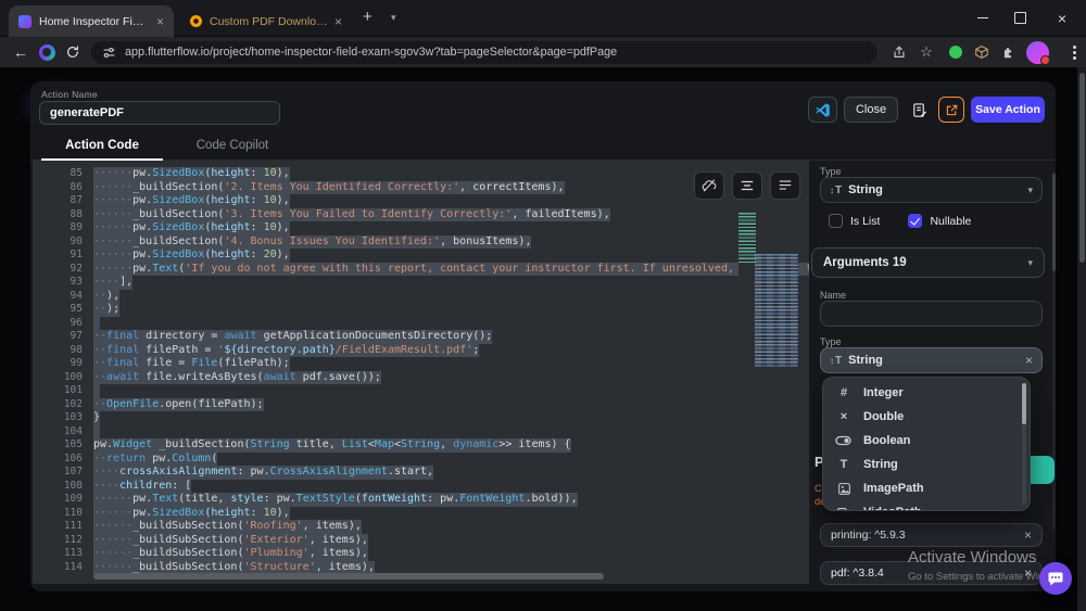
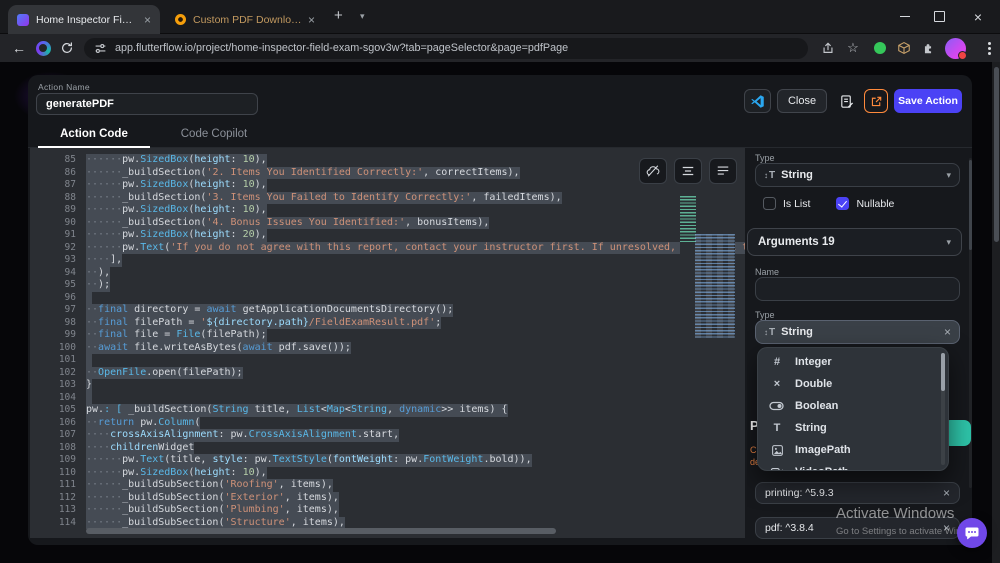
  Home Inspector Field
  ×
  Custom PDF Download
  ×
  +
  ▾
  ×
  ←
  app.flutterflow.io/project/home-inspector-field-exam-sgov3w?tab=pageSelector&page=pdfPage
  ☆
  Action Name
  generatePDF
  Close
  Save Action
  Action Code
  Code Copilot
  85
  ······pw.SizedBox(height: 10),
  86
  ······_buildSection('2. Items You Identified Correctly:', correctItems),
  87
  ······pw.SizedBox(height: 10),
  88
  ······_buildSection('3. Items You Failed to Identify Correctly:', failedItems),
  89
  ······pw.SizedBox(height: 10),
  90
  ······_buildSection('4. Bonus Issues You Identified:', bonusItems),
  91
  ······pw.SizedBox(height: 20),
  92
  ······pw.Text('If you do not agree with this report, contact your instructor first. If unresolved,
  93
  ····],
  94
  ··),
  95
  ··);
  96
  97
  ··final directory = await getApplicationDocumentsDirectory();
  98
  ··final filePath = '${directory.path}/FieldExamResult.pdf';
  99
  ··final file = File(filePath);
  100
  ··await file.writeAsBytes(await pdf.save());
  101
  102
  ··OpenFile.open(filePath);
  103
  }
  104
  105
- pw.Widget _buildSection(String title, List<Map<String, dynamic>> items) {
+ pw.: [ _buildSection(String title, List<Map<String, dynamic>> items) {
  106
  ··return pw.Column(
  107
  ····crossAxisAlignment: pw.CrossAxisAlignment.start,
  108
- ····children: [
+ ····childrenWidget
  109
  ······pw.Text(title, style: pw.TextStyle(fontWeight: pw.FontWeight.bold)),
  110
  ······pw.SizedBox(height: 10),
  111
  ······_buildSubSection('Roofing', items),
  112
  ······_buildSubSection('Exterior', items),
  113
  ······_buildSubSection('Plumbing', items),
  114
  ······_buildSubSection('Structure', items),
  Type
  ↕
  T
  String
  ▾
  Is List
  Nullable
  Arguments 19
  ▾
  Name
  Type
  ↕
  T
  String
  ×
  P
  #
  Integer
  ×
  Double
  Boolean
  T
  String
  ImagePath
  printing: ^5.9.3
  ×
  pdf: ^3.8.4
  ×
  Activate Windows
  Go to Settings to activate Wi
